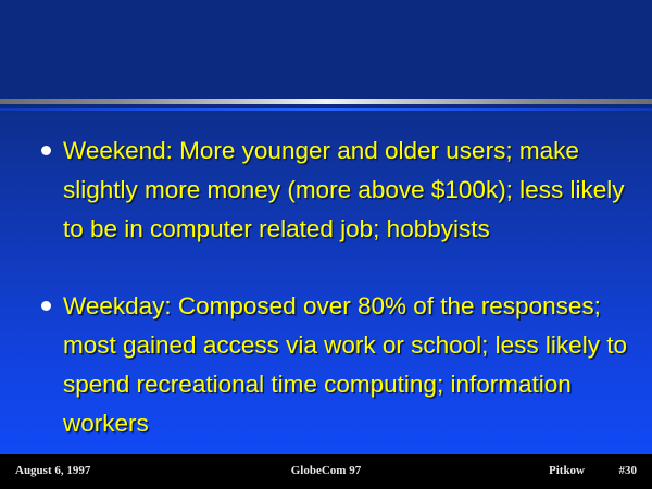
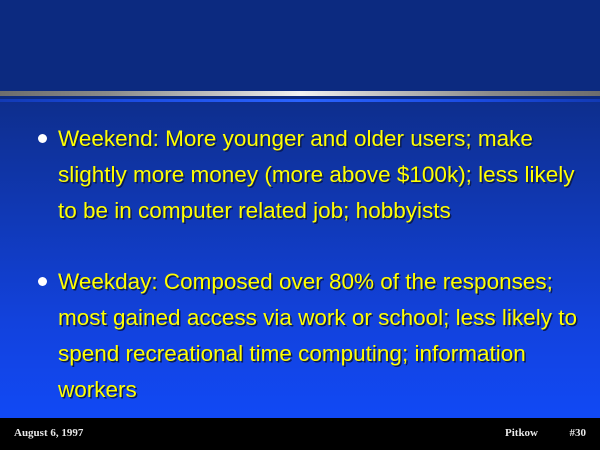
  Weekend: More younger and older users; make slightly more money (more above $100k); less likely to be in computer related job; hobbyists
  Weekday: Composed over 80% of the responses; most gained access via work or school; less likely to spend recreational time computing; information workers
  August 6, 1997
- GlobeCom 97
  Pitkow
  #30
